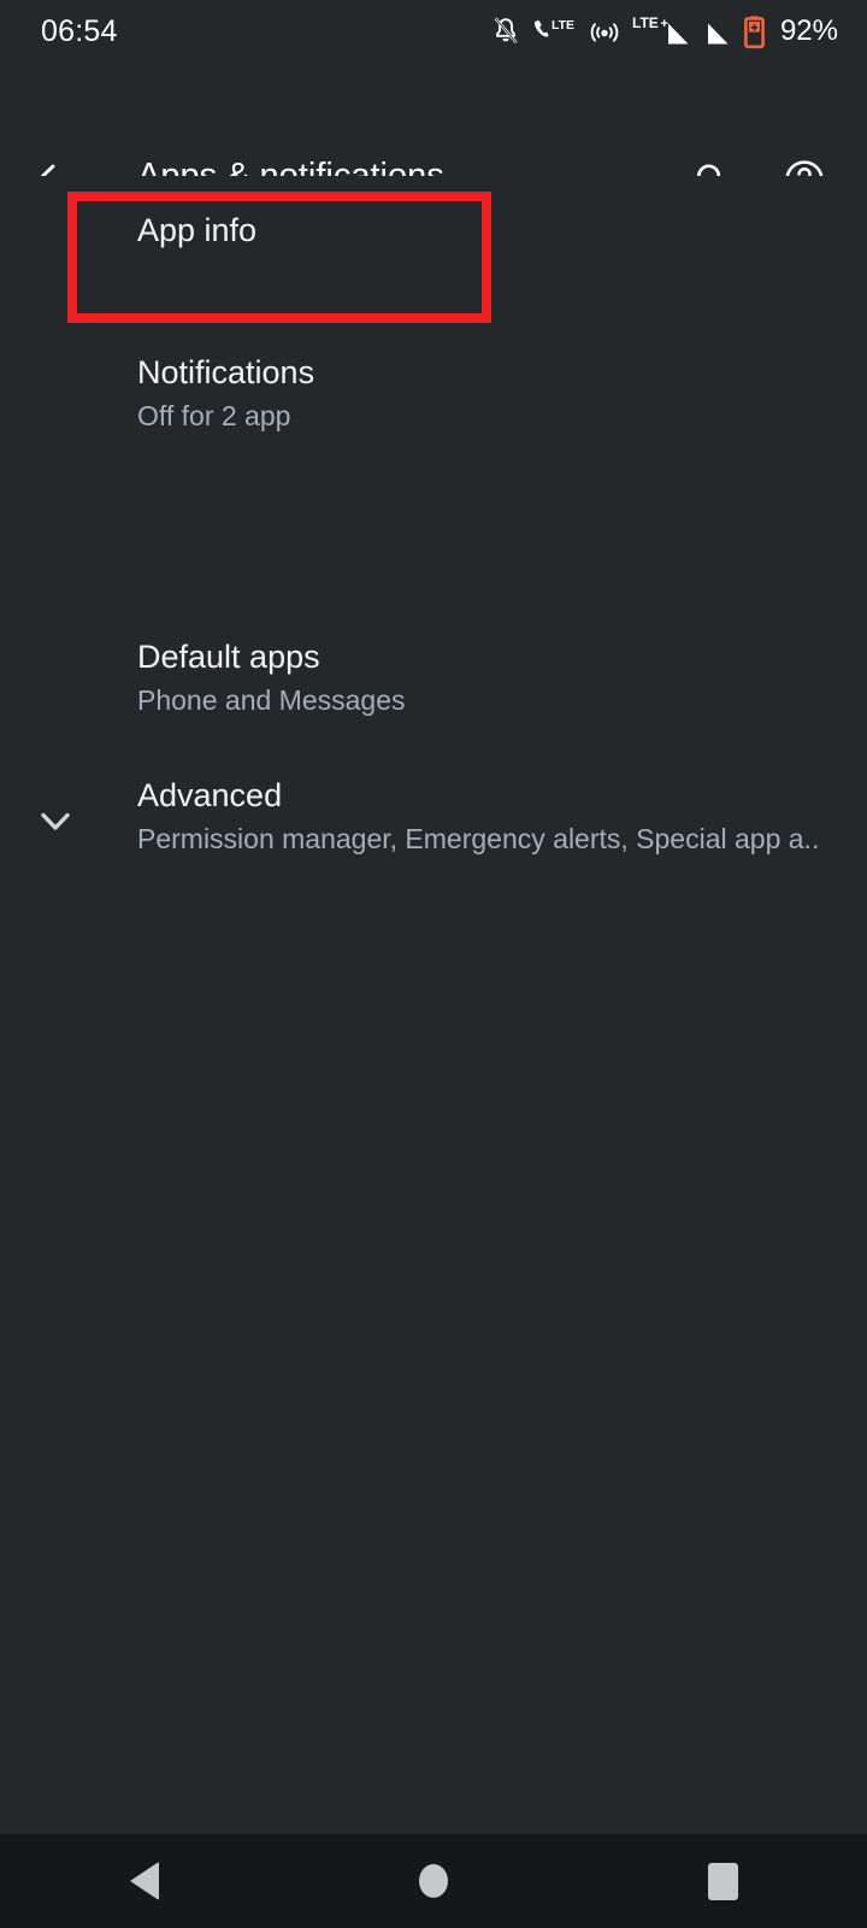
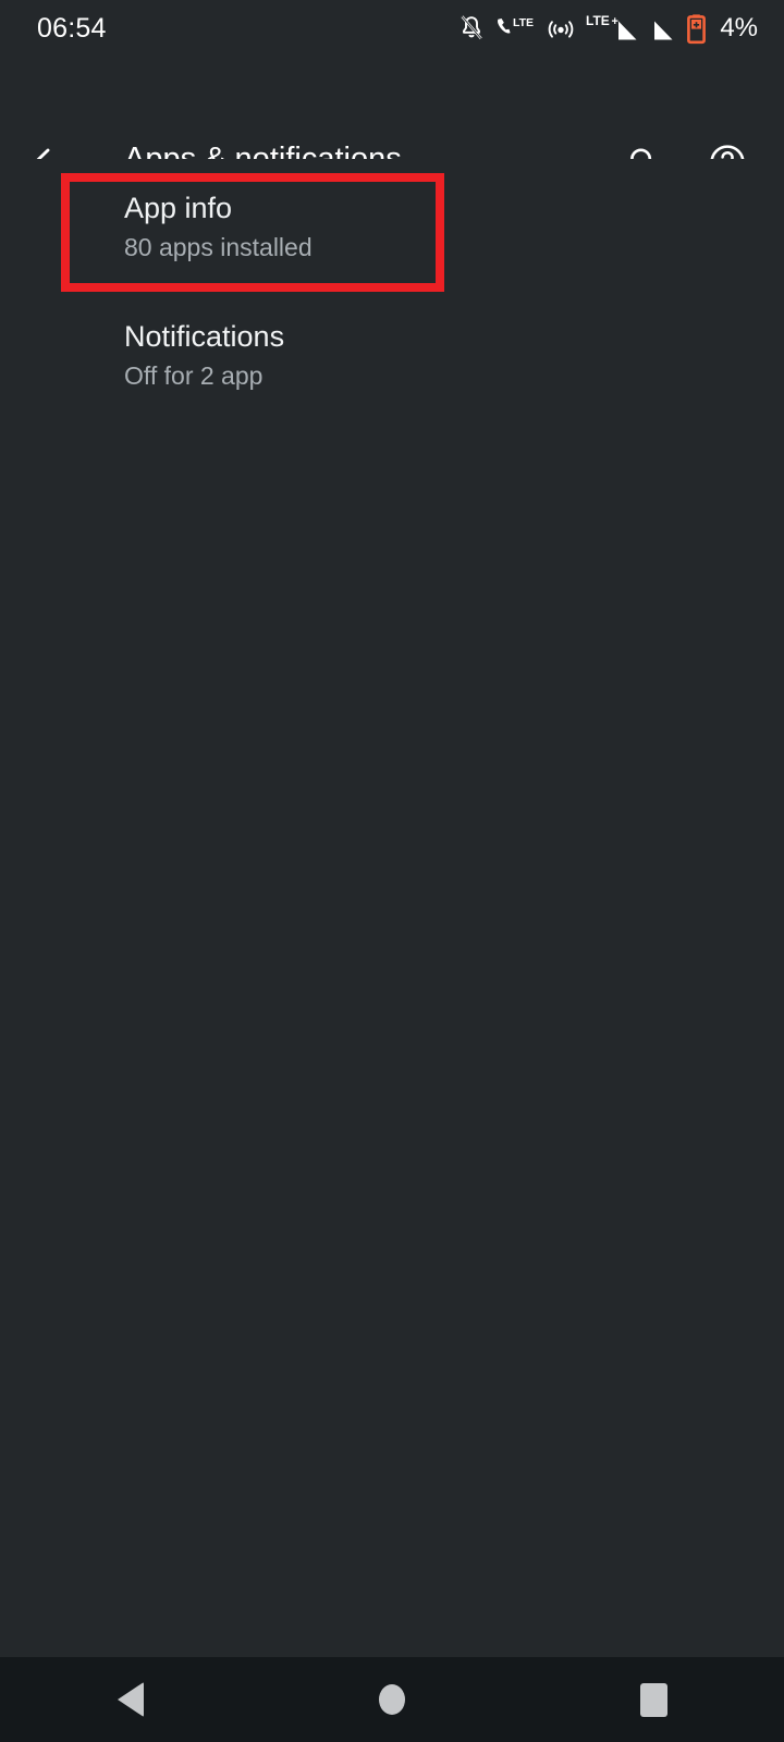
  06:54
  LTE
  LTE
  +
- 92%
+ 4%
  App info
+ 80 apps installed
  Notifications
  Off for 2 app
- Default apps
- Phone and Messages
- Advanced
- Permission manager, Emergency alerts, Special app a..
